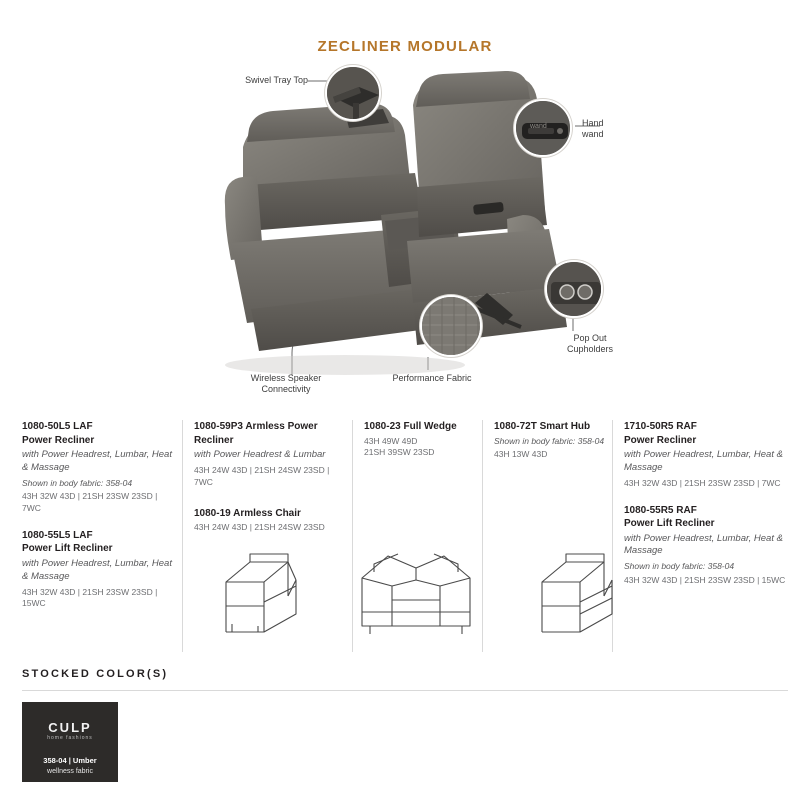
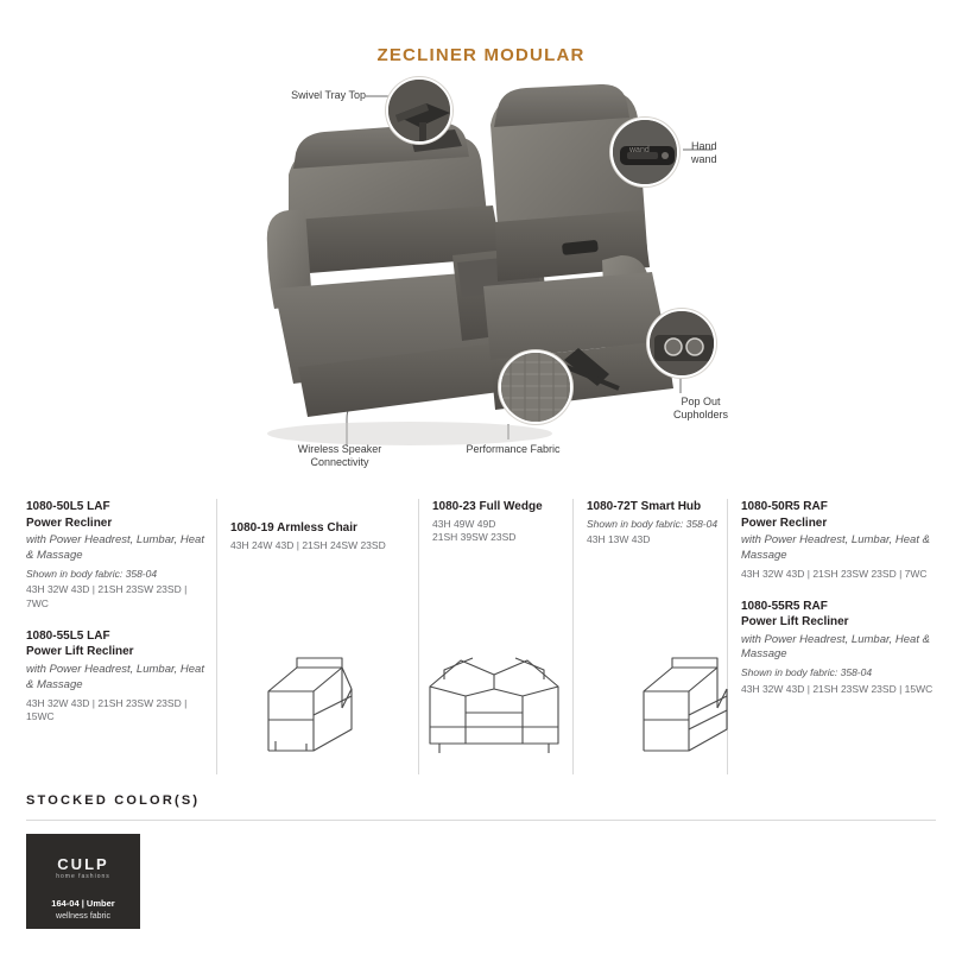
  ZECLINER MODULAR
  Swivel Tray Top
  Hand
  wand
  Pop Out
  Cupholders
  Wireless Speaker
  Connectivity
  Performance Fabric
  1080-50L5 LAF
  Power Recliner
  with Power Headrest, Lumbar, Heat & Massage
  Shown in body fabric: 358-04
  43H 32W 43D | 21SH 23SW 23SD | 7WC
  1080-55L5 LAF
  Power Lift Recliner
  with Power Headrest, Lumbar, Heat & Massage
  43H 32W 43D | 21SH 23SW 23SD | 15WC
- 1080-59P3 Armless Power
- Recliner
- with Power Headrest & Lumbar
- 43H 24W 43D | 21SH 24SW 23SD | 7WC
  1080-19 Armless Chair
  43H 24W 43D | 21SH 24SW 23SD
  1080-23 Full Wedge
  43H 49W 49D
  21SH 39SW 23SD
  1080-72T Smart Hub
  Shown in body fabric: 358-04
  43H 13W 43D
- 1710-50R5 RAF
+ 1080-50R5 RAF
  Power Recliner
  with Power Headrest, Lumbar, Heat & Massage
  43H 32W 43D | 21SH 23SW 23SD | 7WC
  1080-55R5 RAF
  Power Lift Recliner
  with Power Headrest, Lumbar, Heat & Massage
  Shown in body fabric: 358-04
  43H 32W 43D | 21SH 23SW 23SD | 15WC
  STOCKED COLOR(S)
  CULP
- 358-04 | Umber
+ 164-04 | Umber
